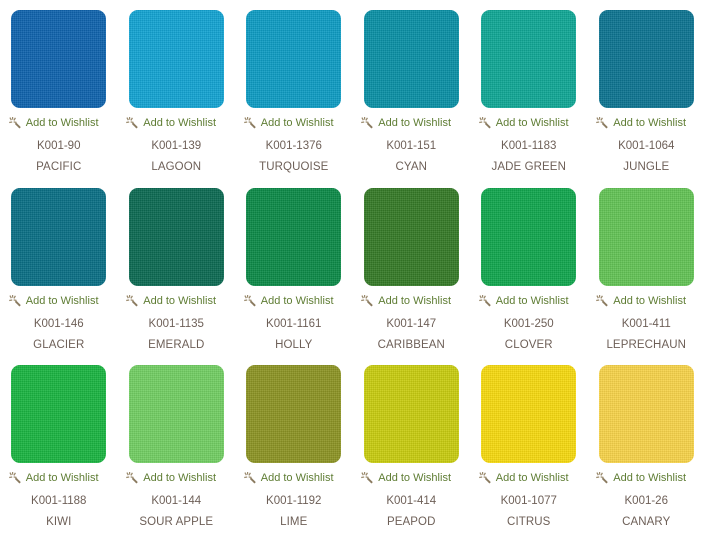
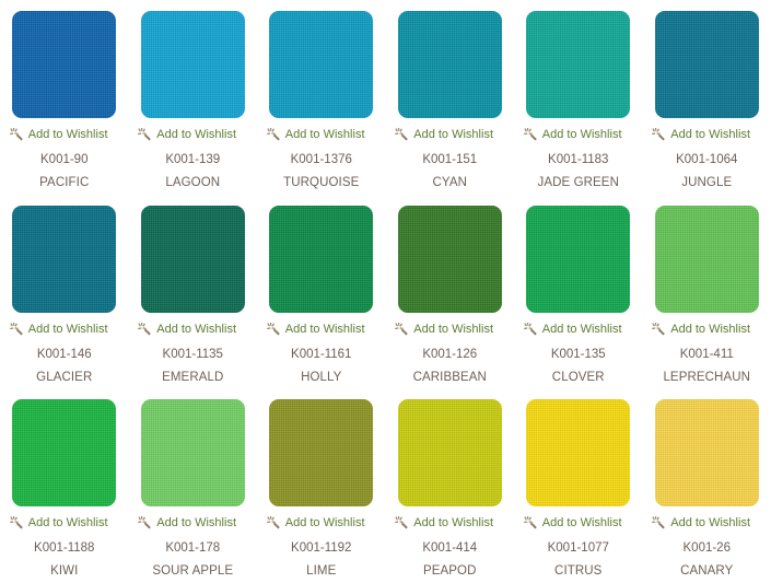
  Add to Wishlist
  K001-90
  PACIFIC
  Add to Wishlist
  K001-139
  LAGOON
  Add to Wishlist
  K001-1376
  TURQUOISE
  Add to Wishlist
  K001-151
  CYAN
  Add to Wishlist
  K001-1183
  JADE GREEN
  Add to Wishlist
  K001-1064
  JUNGLE
  Add to Wishlist
  K001-146
  GLACIER
  Add to Wishlist
  K001-1135
  EMERALD
  Add to Wishlist
  K001-1161
  HOLLY
  Add to Wishlist
- K001-147
+ K001-126
  CARIBBEAN
  Add to Wishlist
- K001-250
+ K001-135
  CLOVER
  Add to Wishlist
  K001-411
  LEPRECHAUN
  Add to Wishlist
  K001-1188
  KIWI
  Add to Wishlist
- K001-144
+ K001-178
  SOUR APPLE
  Add to Wishlist
  K001-1192
  LIME
  Add to Wishlist
  K001-414
  PEAPOD
  Add to Wishlist
  K001-1077
  CITRUS
  Add to Wishlist
  K001-26
  CANARY
